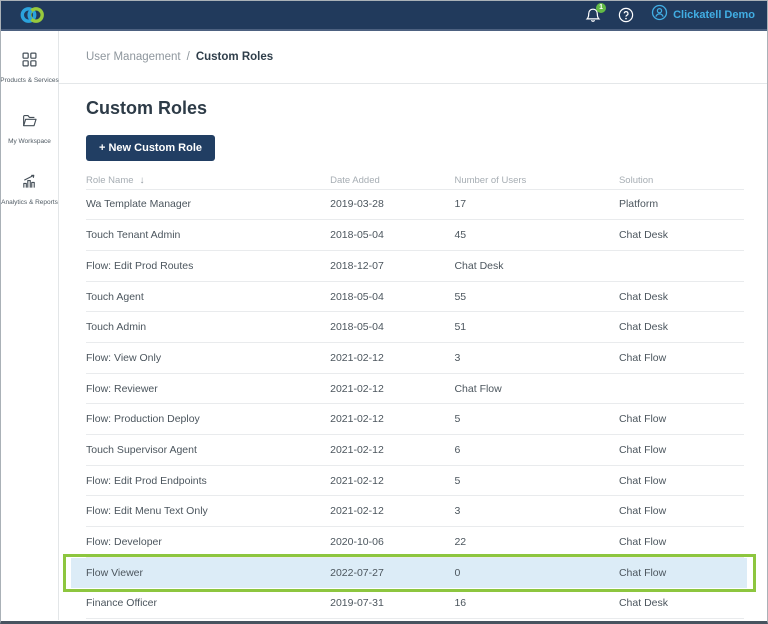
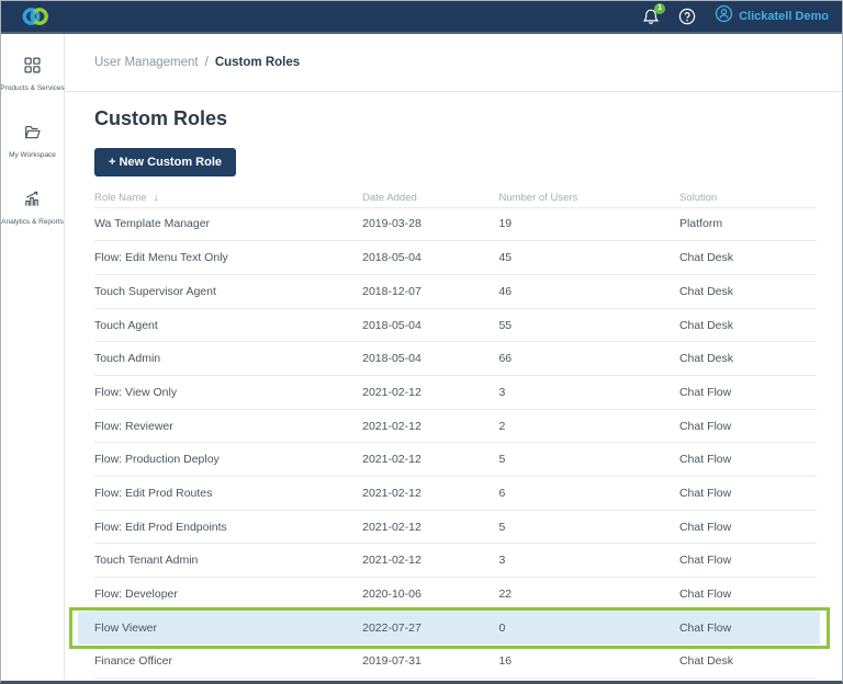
  Clickatell Demo
  User Management
  /
  Custom Roles
  Custom Roles
  + New Custom Role
  Role Name
  ↓
  Date Added
  Number of Users
  Solution
  Wa Template Manager
  2019-03-28
- 17
+ 19
  Platform
- Touch Tenant Admin
+ Flow: Edit Menu Text Only
  2018-05-04
  45
  Chat Desk
- Flow: Edit Prod Routes
+ Touch Supervisor Agent
  2018-12-07
+ 46
  Chat Desk
  Touch Agent
  2018-05-04
  55
  Chat Desk
  Touch Admin
  2018-05-04
- 51
+ 66
  Chat Desk
  Flow: View Only
  2021-02-12
  3
  Chat Flow
  Flow: Reviewer
  2021-02-12
+ 2
  Chat Flow
  Flow: Production Deploy
  2021-02-12
  5
  Chat Flow
- Touch Supervisor Agent
+ Flow: Edit Prod Routes
  2021-02-12
  6
  Chat Flow
  Flow: Edit Prod Endpoints
  2021-02-12
  5
  Chat Flow
- Flow: Edit Menu Text Only
+ Touch Tenant Admin
  2021-02-12
  3
  Chat Flow
  Flow: Developer
  2020-10-06
  22
  Chat Flow
  Finance Officer
  2019-07-31
  16
  Chat Desk
